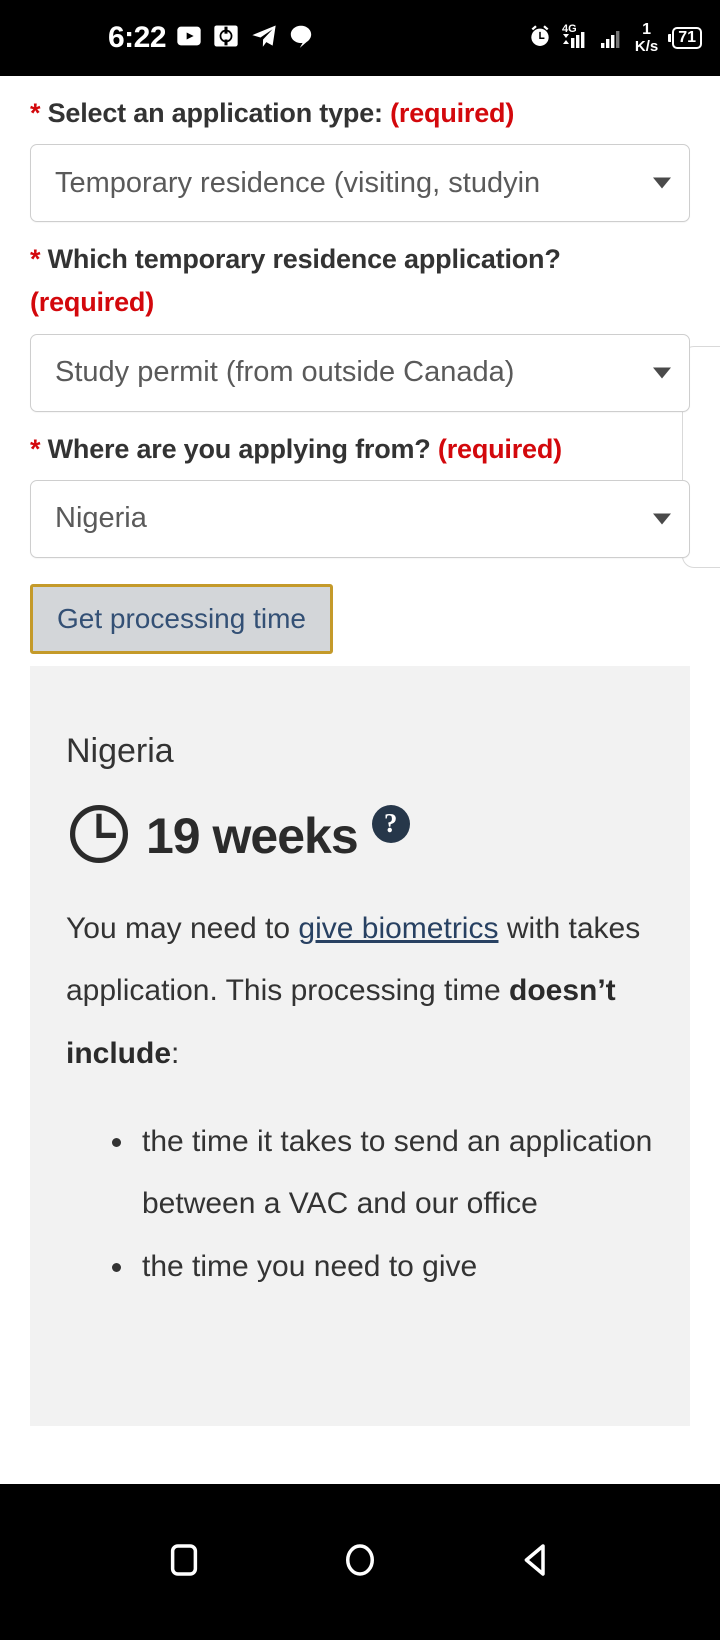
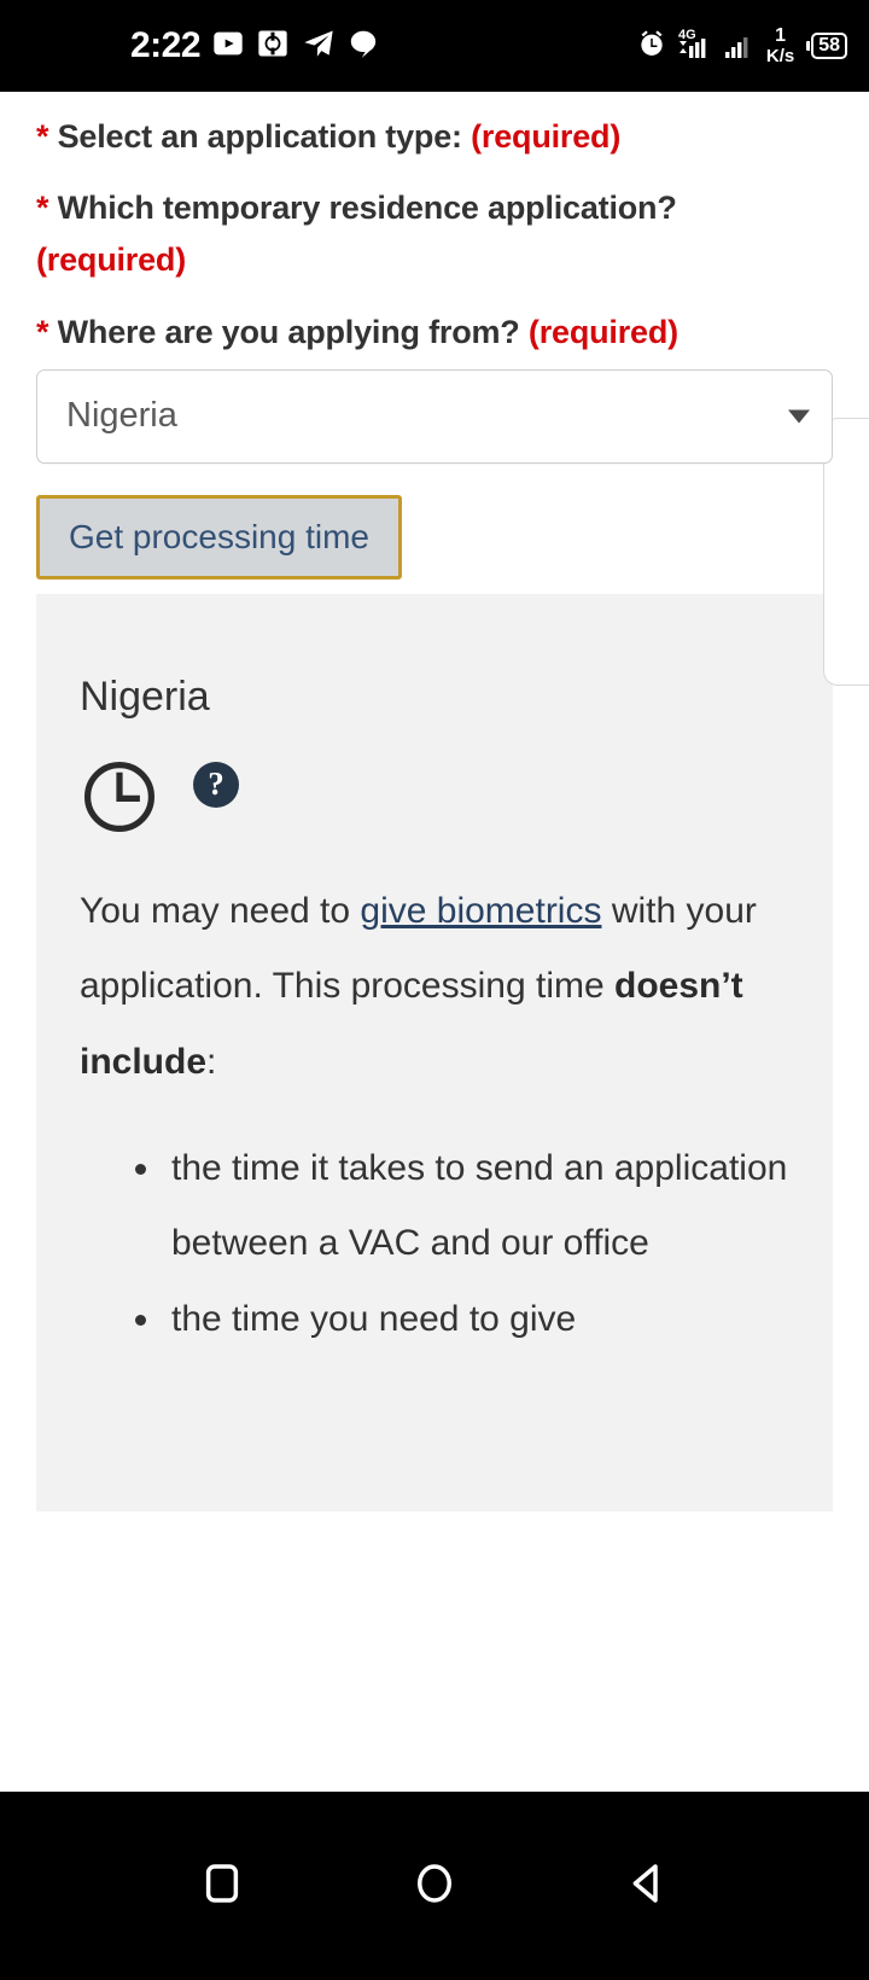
- 6:22
+ 2:22
  4G
  1
  K/s
- 71
+ 58
  * Select an application type: (required)
- Temporary residence (visiting, studyin
  * Which temporary residence application? (required)
- Study permit (from outside Canada)
  * Where are you applying from? (required)
  Nigeria
  Get processing time
  Nigeria
- 19 weeks
  ?
- You may need to give biometrics with takes application. This processing time doesn’t include:
+ You may need to give biometrics with your application. This processing time doesn’t include:
  the time it takes to send an application between a VAC and our office
  the time you need to give
